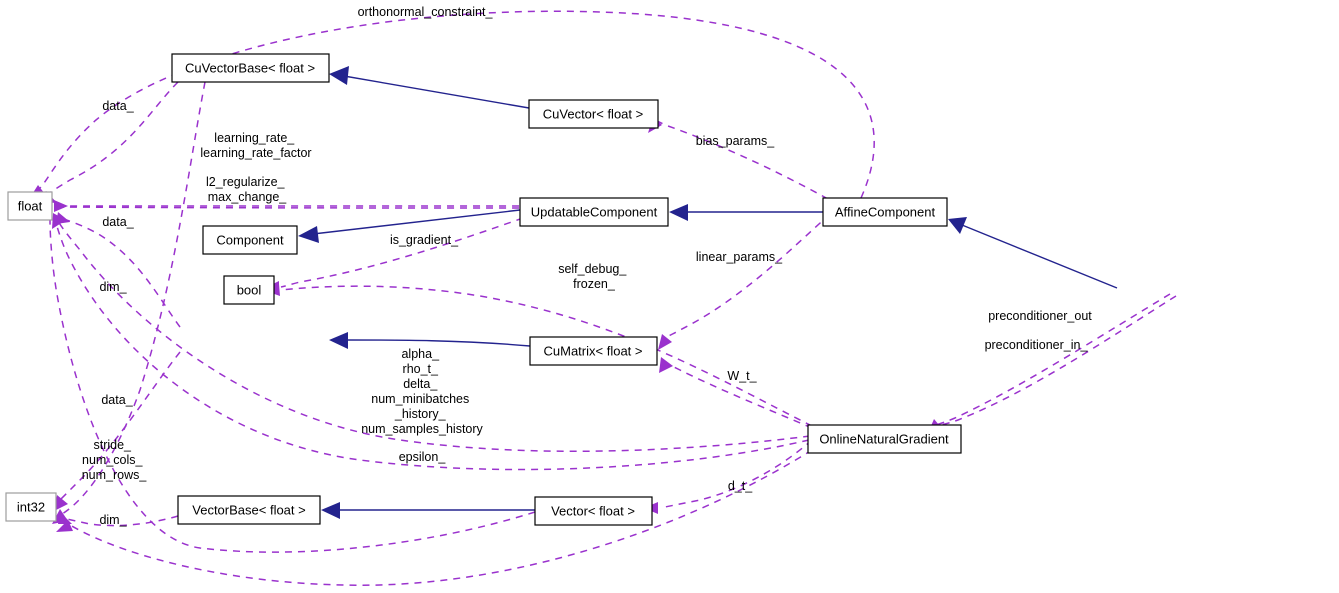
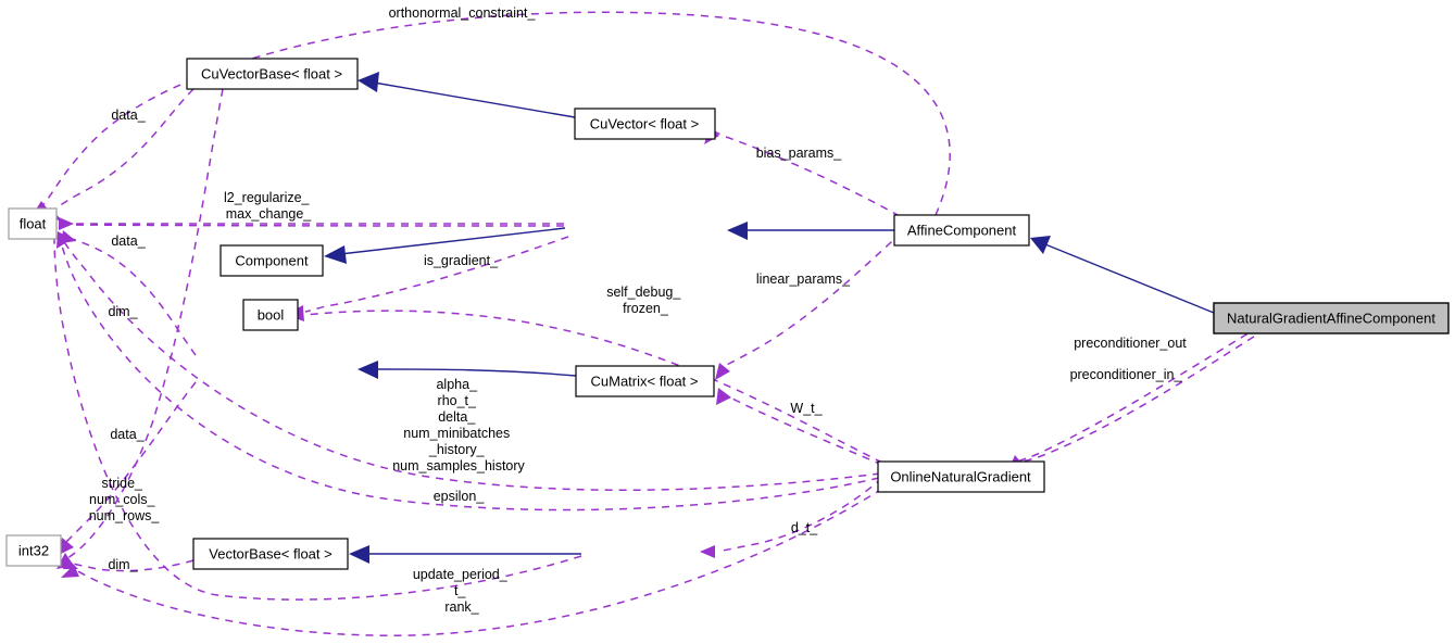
  float
  int32
  bool
  Component
  CuVectorBase< float >
  VectorBase< float >
  CuVector< float >
  CuMatrix< float >
- Vector< float >
- UpdatableComponent
  AffineComponent
  OnlineNaturalGradient
+ NaturalGradientAffineComponent
  orthonormal_constraint_
  data_
  bias_params_
- learning_rate_ learning_rate_factor
  l2_regularize_ max_change_
  data_
  is_gradient_
  self_debug_ frozen_
  linear_params_
  dim_
  preconditioner_out
  preconditioner_in_
  alpha_ rho_t_ delta_ num_minibatches _history_ num_samples_history
  W_t_
  data_
  epsilon_
  stride_ num_cols_ num_rows_
  d_t_
  dim_
+ update_period_ t_ rank_
